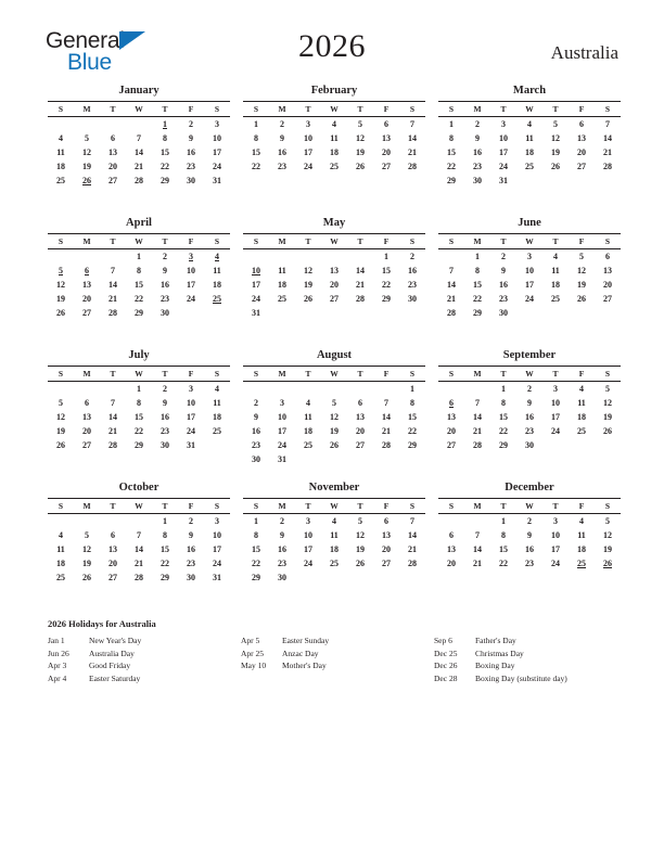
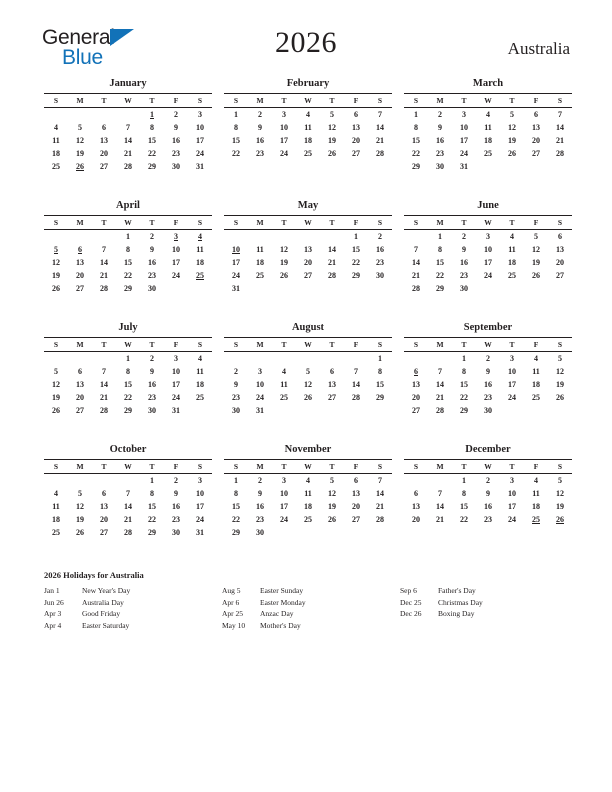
  General
  Blue
  2026
  Australia
  January
  S	M	T	W	T	F	S
  				1	2	3
  4	5	6	7	8	9	10
  11	12	13	14	15	16	17
  18	19	20	21	22	23	24
  25	26	27	28	29	30	31
  February
  S	M	T	W	T	F	S
  1	2	3	4	5	6	7
  8	9	10	11	12	13	14
  15	16	17	18	19	20	21
  22	23	24	25	26	27	28
  March
  S	M	T	W	T	F	S
  1	2	3	4	5	6	7
  8	9	10	11	12	13	14
  15	16	17	18	19	20	21
  22	23	24	25	26	27	28
  29	30	31
  April
  S	M	T	W	T	F	S
  			1	2	3	4
  5	6	7	8	9	10	11
  12	13	14	15	16	17	18
  19	20	21	22	23	24	25
  26	27	28	29	30
  May
  S	M	T	W	T	F	S
  					1	2
  10	11	12	13	14	15	16
  17	18	19	20	21	22	23
  24	25	26	27	28	29	30
  31
  June
  S	M	T	W	T	F	S
  	1	2	3	4	5	6
  7	8	9	10	11	12	13
  14	15	16	17	18	19	20
  21	22	23	24	25	26	27
  28	29	30
  July
  S	M	T	W	T	F	S
  			1	2	3	4
  5	6	7	8	9	10	11
  12	13	14	15	16	17	18
  19	20	21	22	23	24	25
  26	27	28	29	30	31
  August
  S	M	T	W	T	F	S
  						1
  2	3	4	5	6	7	8
  9	10	11	12	13	14	15
- 16	17	18	19	20	21	22
  23	24	25	26	27	28	29
  30	31
  September
  S	M	T	W	T	F	S
  		1	2	3	4	5
  6	7	8	9	10	11	12
  13	14	15	16	17	18	19
  20	21	22	23	24	25	26
  27	28	29	30
  October
  S	M	T	W	T	F	S
  				1	2	3
  4	5	6	7	8	9	10
  11	12	13	14	15	16	17
  18	19	20	21	22	23	24
  25	26	27	28	29	30	31
  November
  S	M	T	W	T	F	S
  1	2	3	4	5	6	7
  8	9	10	11	12	13	14
  15	16	17	18	19	20	21
  22	23	24	25	26	27	28
  29	30
  December
  S	M	T	W	T	F	S
  		1	2	3	4	5
  6	7	8	9	10	11	12
  13	14	15	16	17	18	19
  20	21	22	23	24	25	26
  2026 Holidays for Australia
  Jan 1
  New Year's Day
  Jun 26
  Australia Day
  Apr 3
  Good Friday
  Apr 4
  Easter Saturday
- Apr 5
+ Aug 5
  Easter Sunday
+ Apr 6
+ Easter Monday
  Apr 25
  Anzac Day
  May 10
  Mother's Day
  Sep 6
  Father's Day
  Dec 25
  Christmas Day
  Dec 26
  Boxing Day
- Dec 28
- Boxing Day (substitute day)
